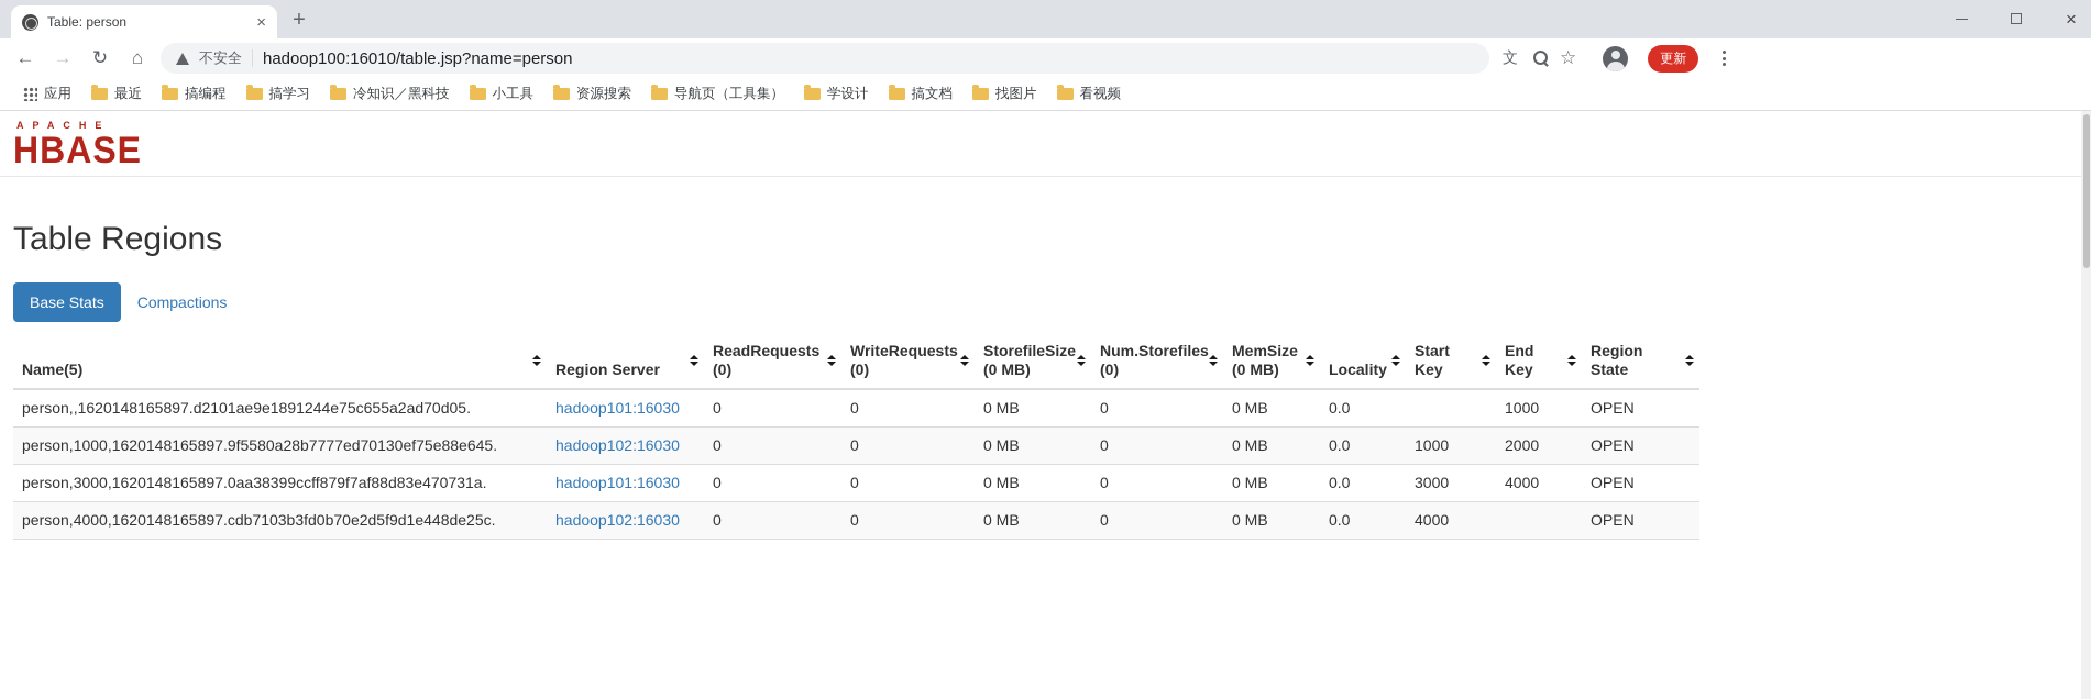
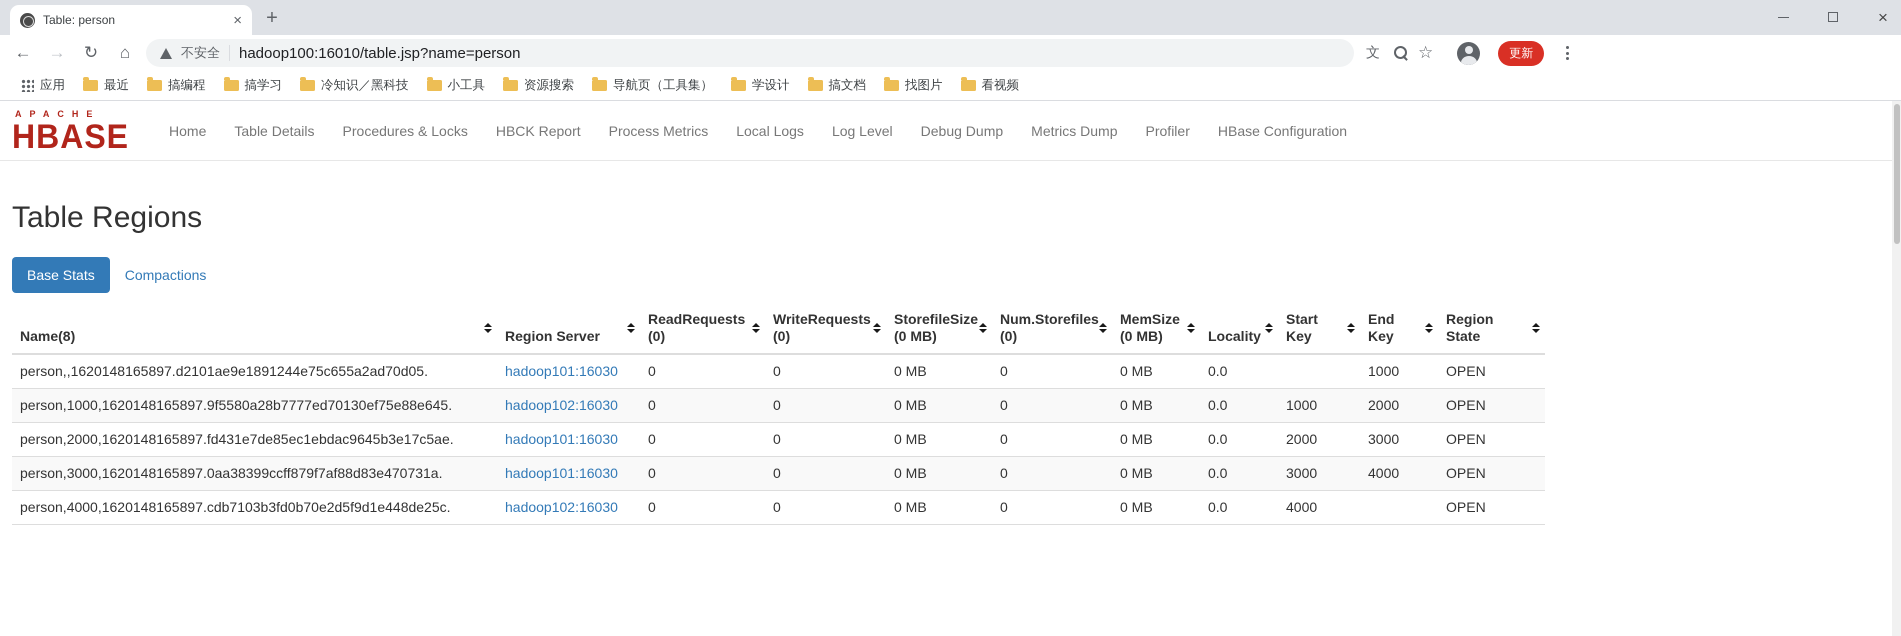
  Table: person
  ×
  +
  ×
  ←
  →
  ↻
  ⌂
  不安全
  hadoop100:16010/table.jsp?name=person
  文
  ☆
  更新
  应用
  最近
  搞编程
  搞学习
  冷知识／黑科技
  小工具
  资源搜索
  导航页（工具集）
  学设计
  搞文档
  找图片
  看视频
  APACHE
  HBASE
+ Home
+ Table Details
+ Procedures & Locks
+ HBCK Report
+ Process Metrics
+ Local Logs
+ Log Level
+ Debug Dump
+ Metrics Dump
+ Profiler
+ HBase Configuration
  Table Regions
  Base Stats
  Compactions
- 	Name(5)	Region Server	ReadRequests (0)	WriteRequests (0)	StorefileSize (0 MB)	Num.Storefiles (0)	MemSize (0 MB)	Locality	Start Key	End Key	Region State
+ 	Name(8)	Region Server	ReadRequests (0)	WriteRequests (0)	StorefileSize (0 MB)	Num.Storefiles (0)	MemSize (0 MB)	Locality	Start Key	End Key	Region State
  person,,1620148165897.d2101ae9e1891244e75c655a2ad70d05.	hadoop101:16030	0	0	0 MB	0	0 MB	0.0		1000	OPEN
  person,1000,1620148165897.9f5580a28b7777ed70130ef75e88e645.	hadoop102:16030	0	0	0 MB	0	0 MB	0.0	1000	2000	OPEN
+ person,2000,1620148165897.fd431e7de85ec1ebdac9645b3e17c5ae.	hadoop101:16030	0	0	0 MB	0	0 MB	0.0	2000	3000	OPEN
  person,3000,1620148165897.0aa38399ccff879f7af88d83e470731a.	hadoop101:16030	0	0	0 MB	0	0 MB	0.0	3000	4000	OPEN
  person,4000,1620148165897.cdb7103b3fd0b70e2d5f9d1e448de25c.	hadoop102:16030	0	0	0 MB	0	0 MB	0.0	4000		OPEN
